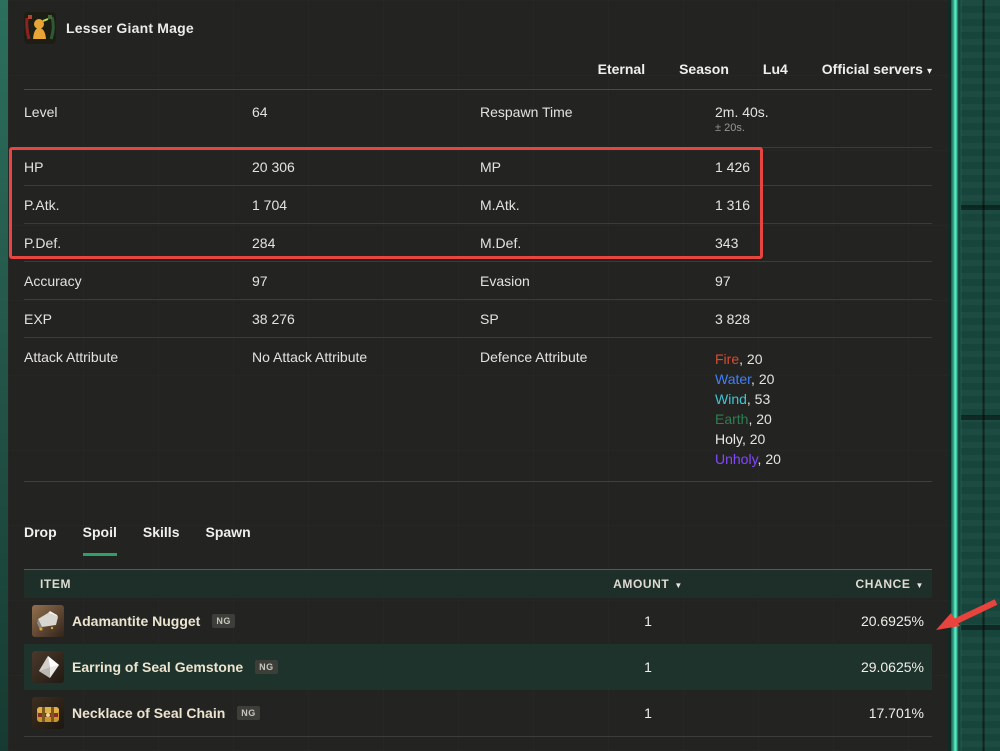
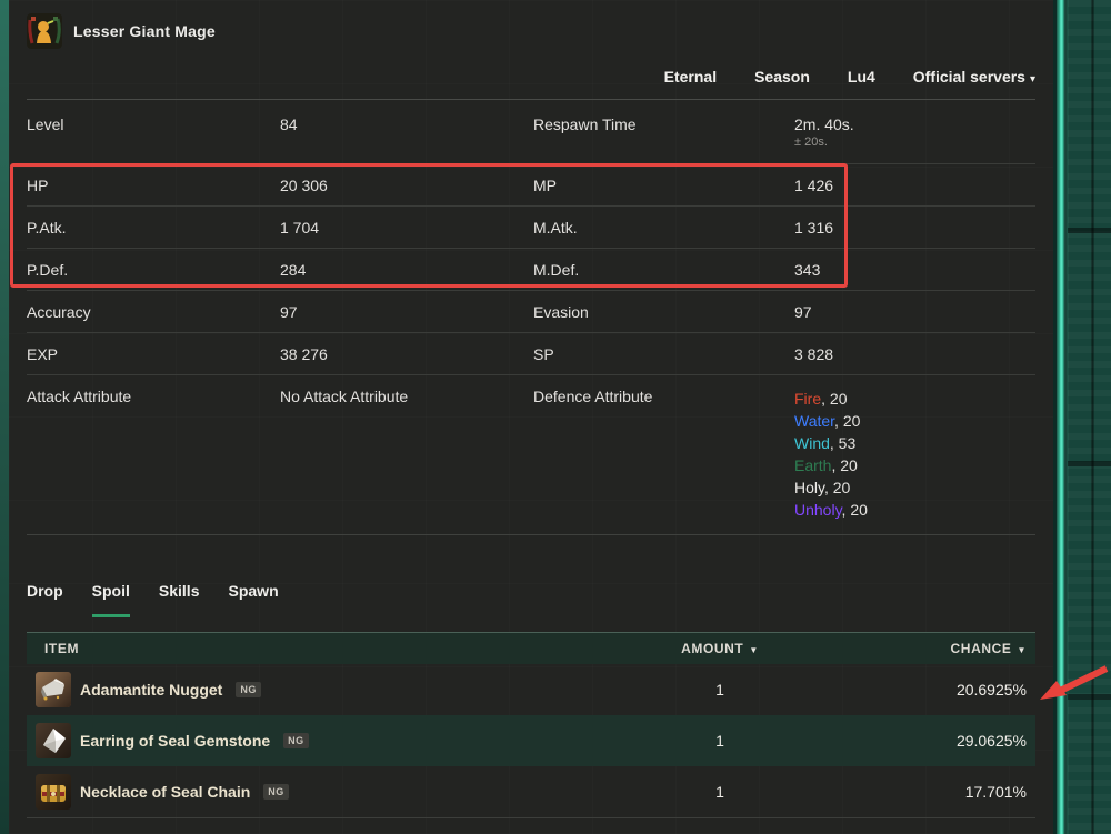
  Lesser Giant Mage
  Eternal
  Season
  Lu4
  Official servers ▾
  Level
- 64
+ 84
  Respawn Time
  2m. 40s.
  ± 20s.
  HP
  20 306
  MP
  1 426
  P.Atk.
  1 704
  M.Atk.
  1 316
  P.Def.
  284
  M.Def.
  343
  Accuracy
  97
  Evasion
  97
  EXP
  38 276
  SP
  3 828
  Attack Attribute
  No Attack Attribute
  Defence Attribute
  Fire, 20
  Water, 20
  Wind, 53
  Earth, 20
  Holy, 20
  Unholy, 20
  Drop
  Spoil
  Skills
  Spawn
  ITEM
  AMOUNT ▼
  CHANCE ▼
  Adamantite Nugget
  NG
  1
  20.6925%
  Earring of Seal Gemstone
  NG
  1
  29.0625%
  Necklace of Seal Chain
  NG
  1
  17.701%
